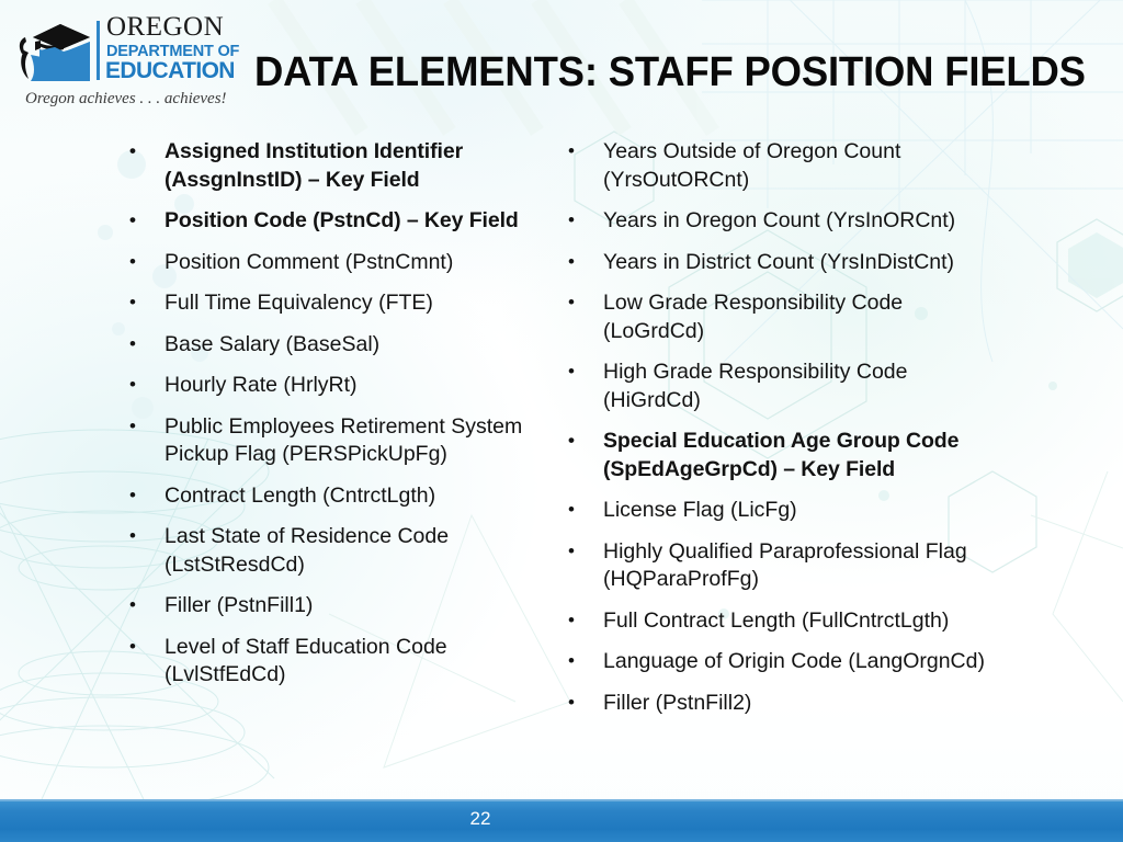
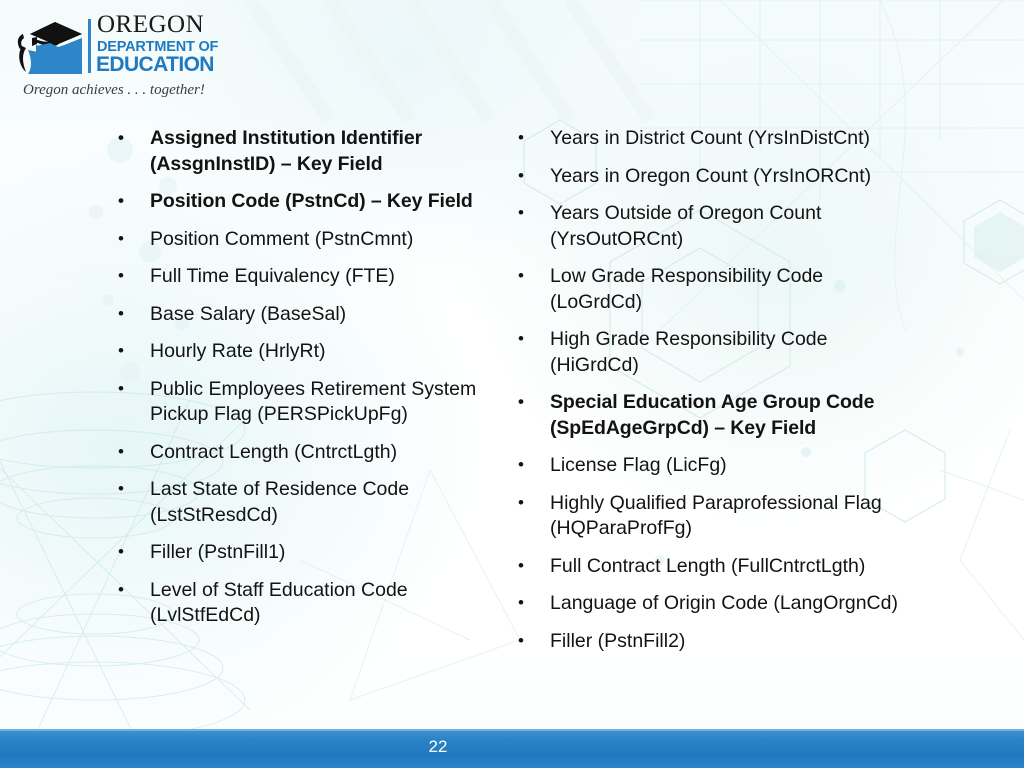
  OREGON
  DEPARTMENT OF
  EDUCATION
- Oregon achieves . . . achieves!
+ Oregon achieves . . . together!
- DATA ELEMENTS: STAFF POSITION FIELDS
  Assigned Institution Identifier (AssgnInstID) – Key Field
  Position Code (PstnCd) – Key Field
  Position Comment (PstnCmnt)
  Full Time Equivalency (FTE)
  Base Salary (BaseSal)
  Hourly Rate (HrlyRt)
  Public Employees Retirement System Pickup Flag (PERSPickUpFg)
  Contract Length (CntrctLgth)
  Last State of Residence Code (LstStResdCd)
  Filler (PstnFill1)
  Level of Staff Education Code (LvlStfEdCd)
- Years Outside of Oregon Count (YrsOutORCnt)
+ Years in District Count (YrsInDistCnt)
  Years in Oregon Count (YrsInORCnt)
- Years in District Count (YrsInDistCnt)
+ Years Outside of Oregon Count (YrsOutORCnt)
  Low Grade Responsibility Code (LoGrdCd)
  High Grade Responsibility Code (HiGrdCd)
  Special Education Age Group Code (SpEdAgeGrpCd) – Key Field
  License Flag (LicFg)
  Highly Qualified Paraprofessional Flag (HQParaProfFg)
  Full Contract Length (FullCntrctLgth)
  Language of Origin Code (LangOrgnCd)
  Filler (PstnFill2)
  22
